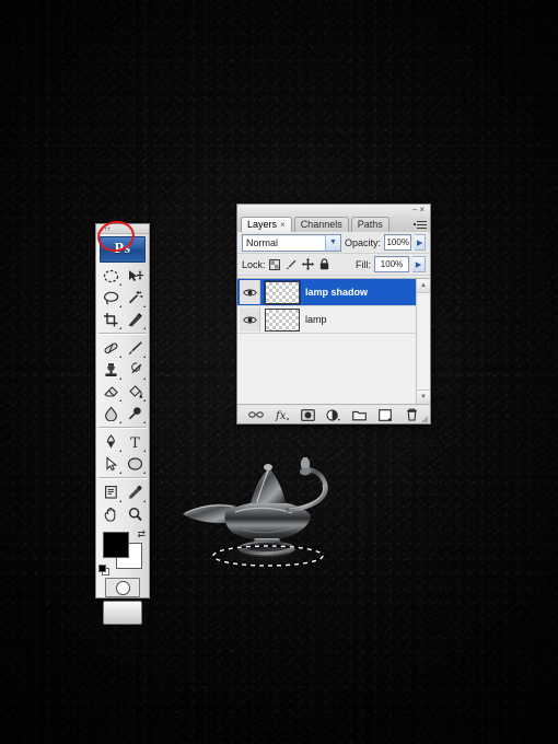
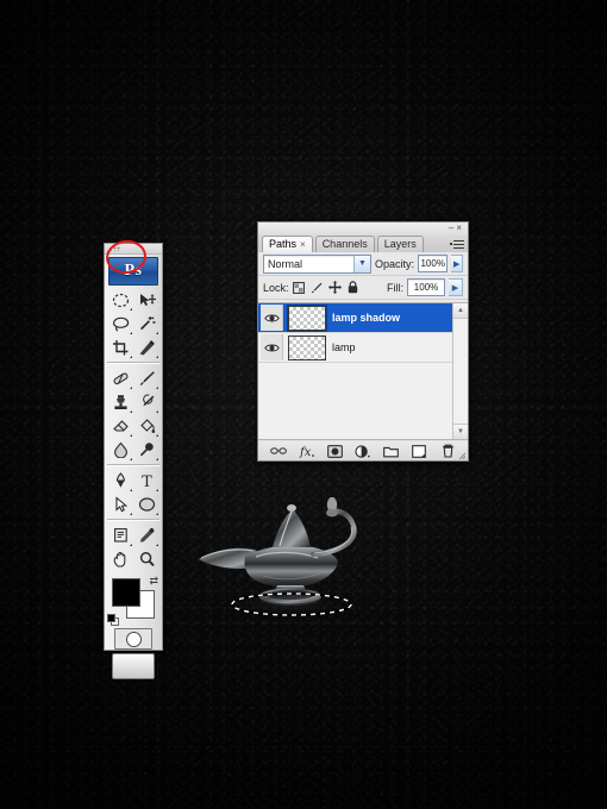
  Ps
  T
  ⇄
  –×
- Layers ×
+ Paths ×
  Channels
- Paths
+ Layers
  Normal
  Opacity:
  100%
  Lock:
  Fill:
  100%
  lamp shadow
  lamp
  fx
